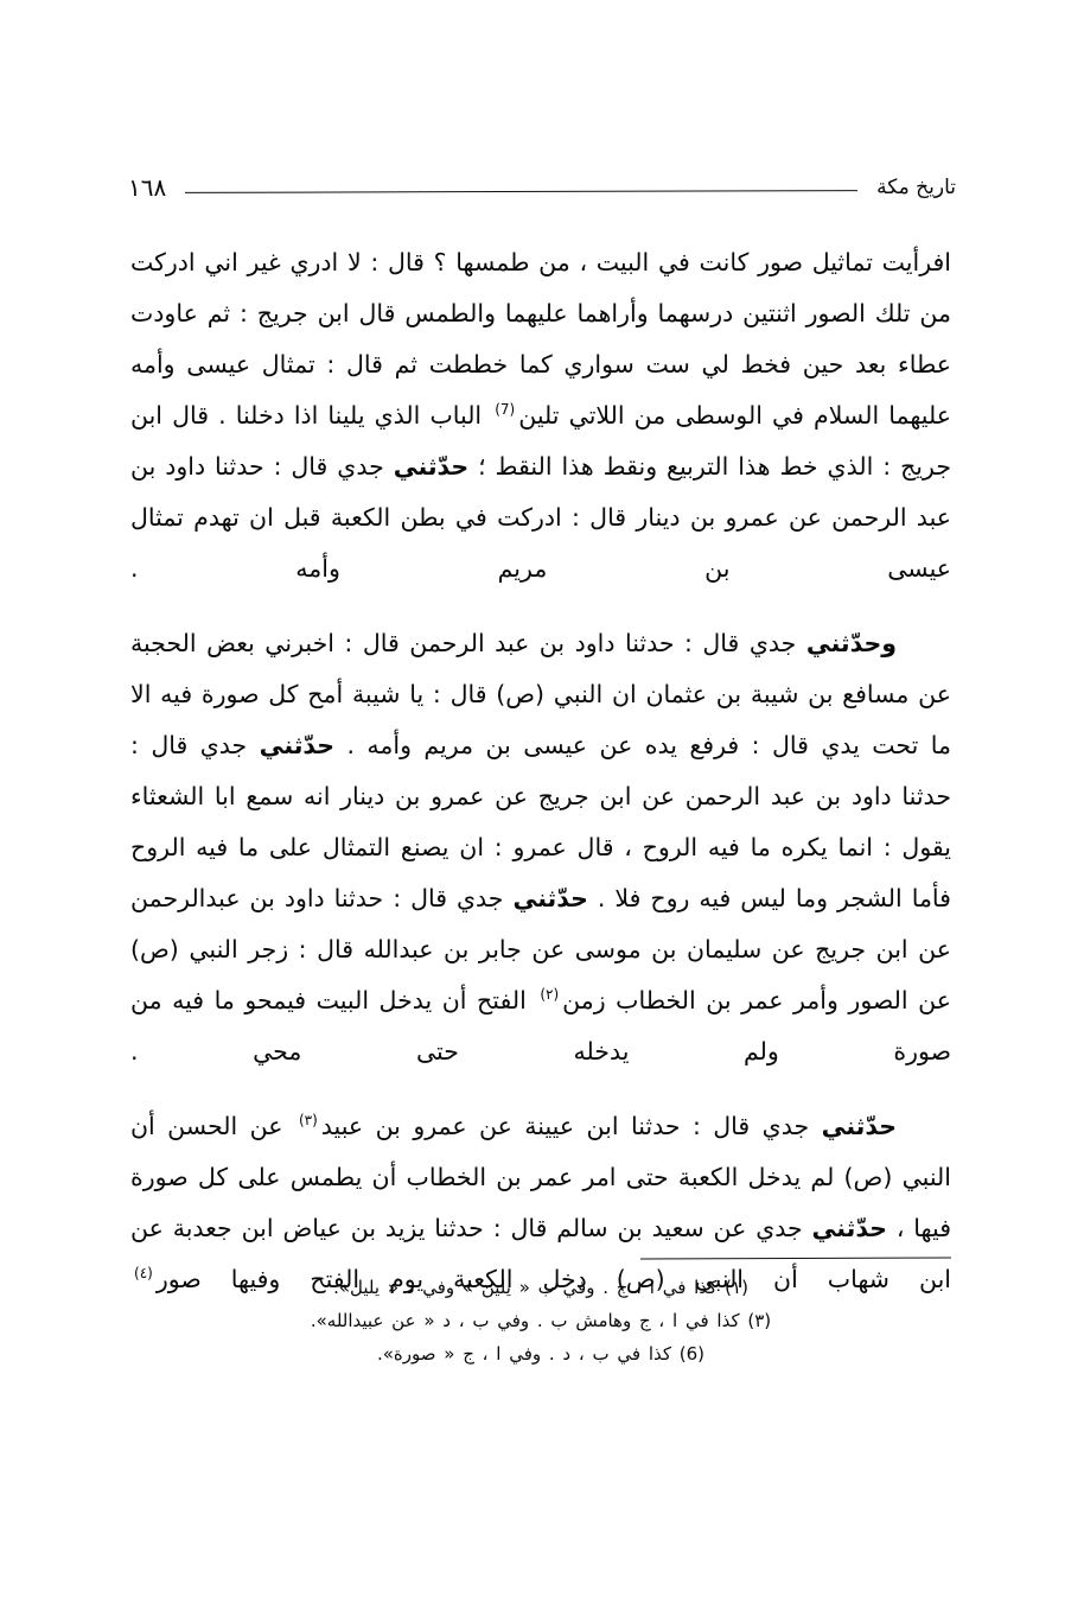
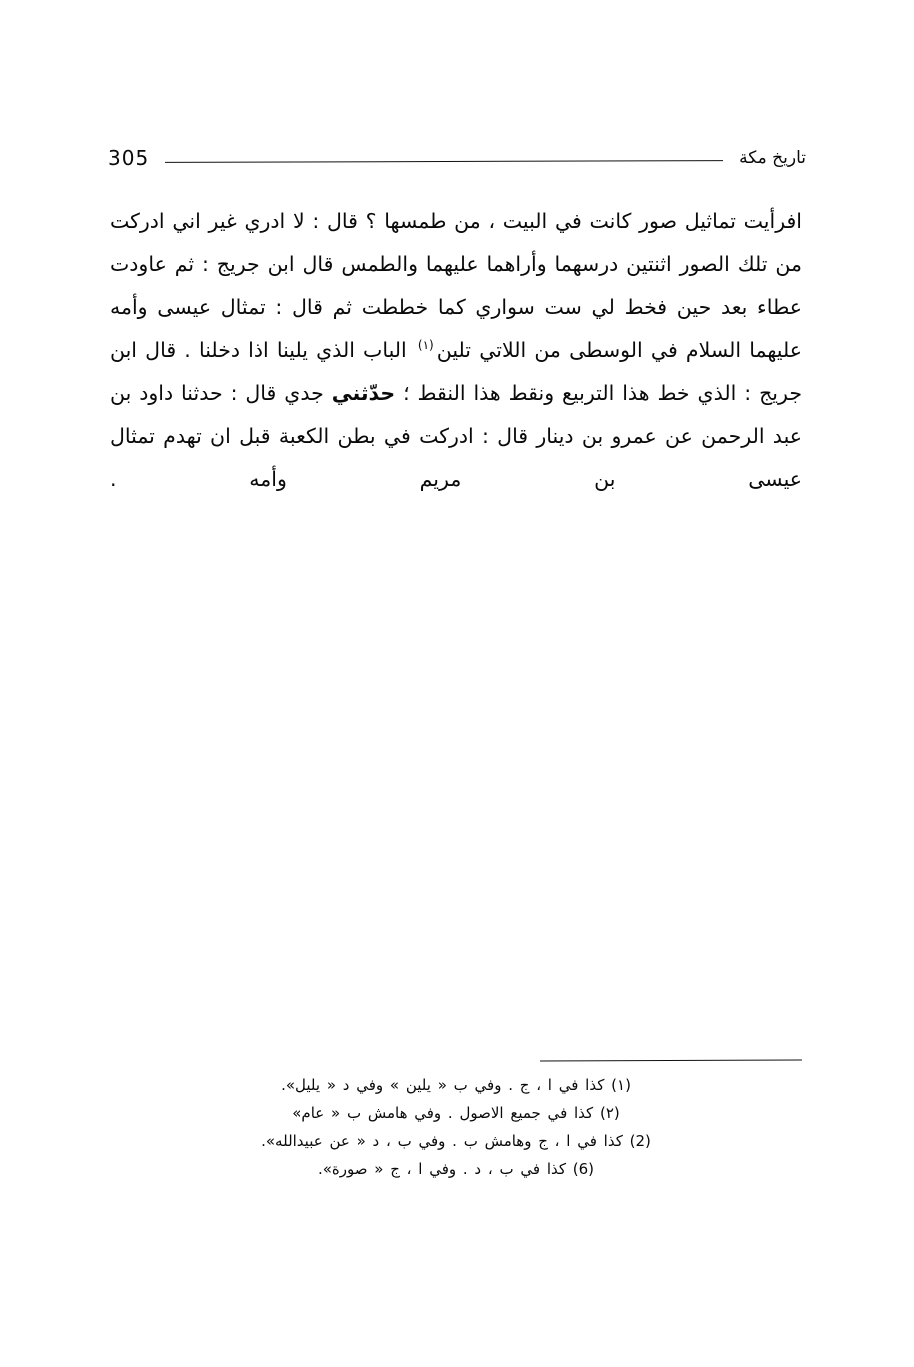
  تاريخ مكة
- ١٦٨
+ 305
- افرأيت تماثيل صور كانت في البيت ، من طمسها ؟ قال : لا ادري غير اني ادركت من تلك الصور اثنتين درسهما وأراهما عليهما والطمس قال ابن جريج : ثم عاودت عطاء بعد حين فخط لي ست سواري كما خططت ثم قال : تمثال عيسى وأمه عليهما السلام في الوسطى من اللاتي تلين(7) الباب الذي يلينا اذا دخلنا . قال ابن جريج : الذي خط هذا التربيع ونقط هذا النقط ؛ حدّثني جدي قال : حدثنا داود بن عبد الرحمن عن عمرو بن دينار قال : ادركت في بطن الكعبة قبل ان تهدم تمثال عيسى بن مريم وأمه .
+ افرأيت تماثيل صور كانت في البيت ، من طمسها ؟ قال : لا ادري غير اني ادركت من تلك الصور اثنتين درسهما وأراهما عليهما والطمس قال ابن جريج : ثم عاودت عطاء بعد حين فخط لي ست سواري كما خططت ثم قال : تمثال عيسى وأمه عليهما السلام في الوسطى من اللاتي تلين(١) الباب الذي يلينا اذا دخلنا . قال ابن جريج : الذي خط هذا التربيع ونقط هذا النقط ؛ حدّثني جدي قال : حدثنا داود بن عبد الرحمن عن عمرو بن دينار قال : ادركت في بطن الكعبة قبل ان تهدم تمثال عيسى بن مريم وأمه .
- وحدّثني جدي قال : حدثنا داود بن عبد الرحمن قال : اخبرني بعض الحجبة عن مسافع بن شيبة بن عثمان ان النبي (ص) قال : يا شيبة أمح كل صورة فيه الا ما تحت يدي قال : فرفع يده عن عيسى بن مريم وأمه . حدّثني جدي قال : حدثنا داود بن عبد الرحمن عن ابن جريج عن عمرو بن دينار انه سمع ابا الشعثاء يقول : انما يكره ما فيه الروح ، قال عمرو : ان يصنع التمثال على ما فيه الروح فأما الشجر وما ليس فيه روح فلا . حدّثني جدي قال : حدثنا داود بن عبدالرحمن عن ابن جريج عن سليمان بن موسى عن جابر بن عبدالله قال : زجر النبي (ص) عن الصور وأمر عمر بن الخطاب زمن(٢) الفتح أن يدخل البيت فيمحو ما فيه من صورة ولم يدخله حتى محي .
- حدّثني جدي قال : حدثنا ابن عيينة عن عمرو بن عبيد(٣) عن الحسن أن النبي (ص) لم يدخل الكعبة حتى امر عمر بن الخطاب أن يطمس على كل صورة فيها ، حدّثني جدي عن سعيد بن سالم قال : حدثنا يزيد بن عياض ابن جعدبة عن ابن شهاب أن النبى (ص) دخل الكعبة يوم الفتح وفيها صور(٤)
  (١) كذا في ا ، ج . وفي ب « يلين » وفي د « يليل».
+ (٢) كذا في جميع الاصول . وفي هامش ب « عام»
- (٣) كذا في ا ، ج وهامش ب . وفي ب ، د « عن عبيدالله».
+ (2) كذا في ا ، ج وهامش ب . وفي ب ، د « عن عبيدالله».
  (6) كذا في ب ، د . وفي ا ، ج « صورة».
